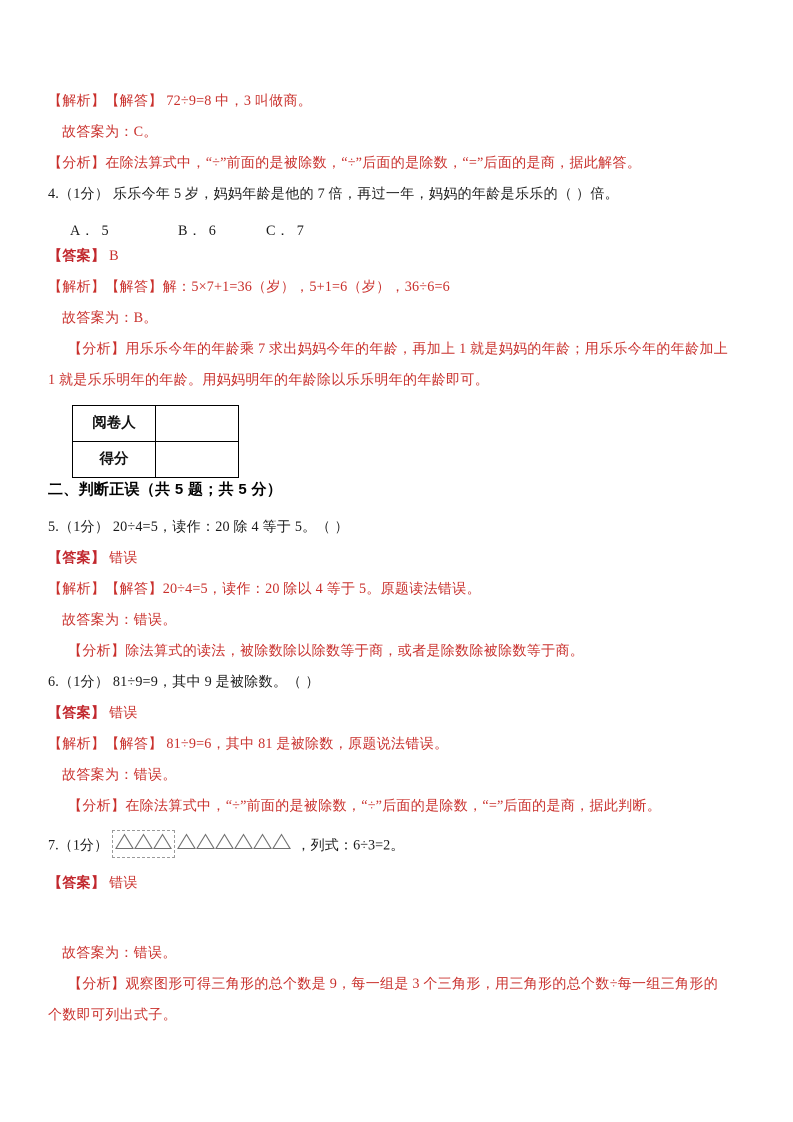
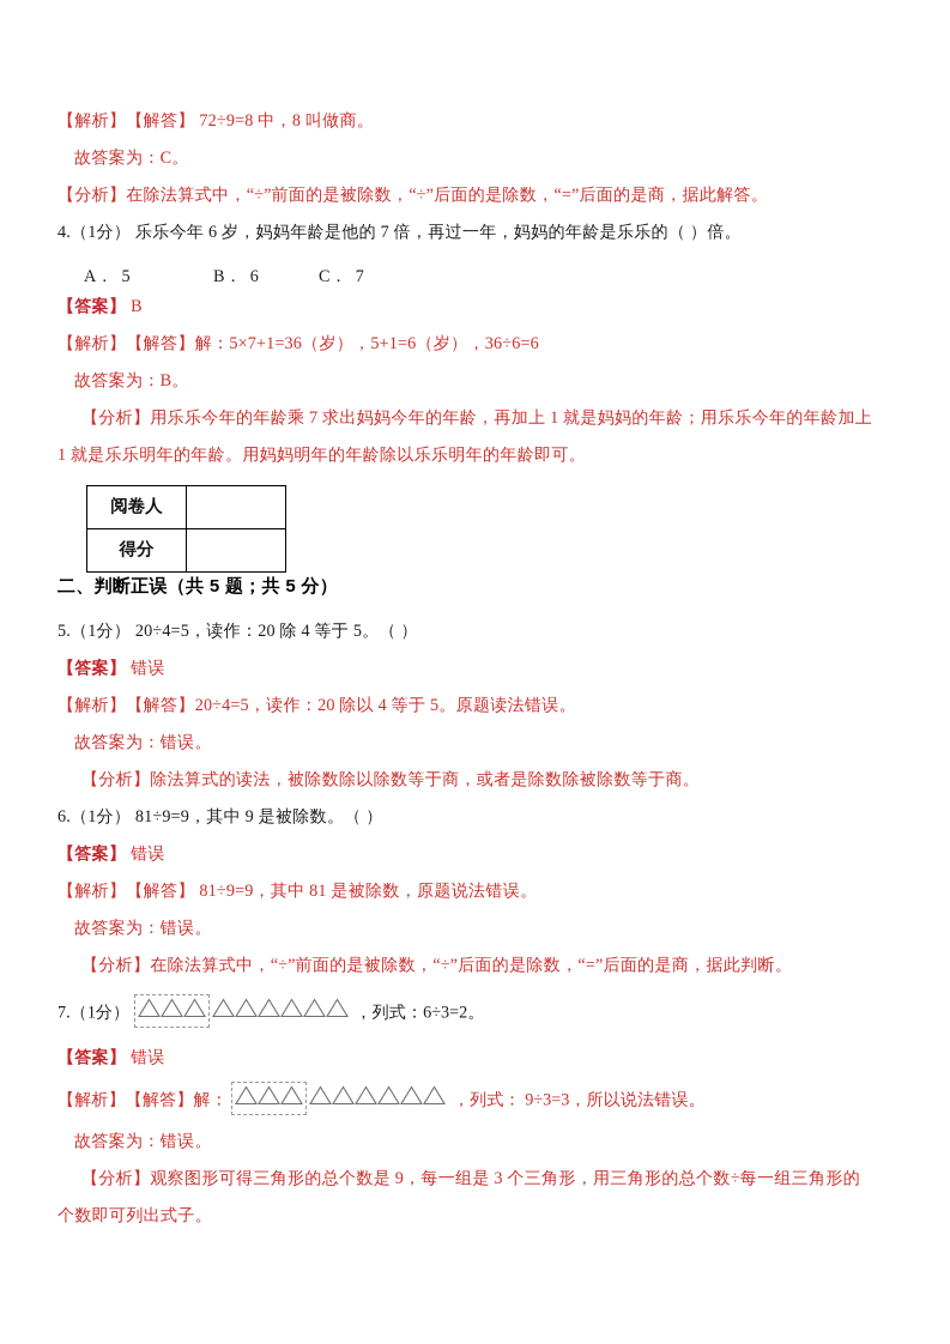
- 【解析】【解答】 72÷9=8 中，3 叫做商。
+ 【解析】【解答】 72÷9=8 中，8 叫做商。
  故答案为：C。
  【分析】在除法算式中，“÷”前面的是被除数，“÷”后面的是除数，“=”后面的是商，据此解答。
- 4.（1分） 乐乐今年 5 岁，妈妈年龄是他的 7 倍，再过一年，妈妈的年龄是乐乐的（ ）倍。
+ 4.（1分） 乐乐今年 6 岁，妈妈年龄是他的 7 倍，再过一年，妈妈的年龄是乐乐的（ ）倍。
  【答案】 B
  【解析】【解答】解：5×7+1=36（岁），5+1=6（岁），36÷6=6
  故答案为：B。
  【分析】用乐乐今年的年龄乘 7 求出妈妈今年的年龄，再加上 1 就是妈妈的年龄；用乐乐今年的年龄加上
  1 就是乐乐明年的年龄。用妈妈明年的年龄除以乐乐明年的年龄即可。
  A． 5
  B． 6
  C． 7
  阅卷人
  得分
  二、判断正误（共 5 题；共 5 分）
  5.（1分） 20÷4=5，读作：20 除 4 等于 5。（ ）
  【答案】 错误
  【解析】【解答】20÷4=5，读作：20 除以 4 等于 5。原题读法错误。
  故答案为：错误。
  【分析】除法算式的读法，被除数除以除数等于商，或者是除数除被除数等于商。
  6.（1分） 81÷9=9，其中 9 是被除数。（ ）
  【答案】 错误
- 【解析】【解答】 81÷9=6，其中 81 是被除数，原题说法错误。
+ 【解析】【解答】 81÷9=9，其中 81 是被除数，原题说法错误。
  故答案为：错误。
  【分析】在除法算式中，“÷”前面的是被除数，“÷”后面的是除数，“=”后面的是商，据此判断。
  7.（1分） ，列式：6÷3=2。
  【答案】 错误
+ 【解析】【解答】解： ，列式： 9÷3=3，所以说法错误。
  故答案为：错误。
  【分析】观察图形可得三角形的总个数是 9，每一组是 3 个三角形，用三角形的总个数÷每一组三角形的
  个数即可列出式子。
